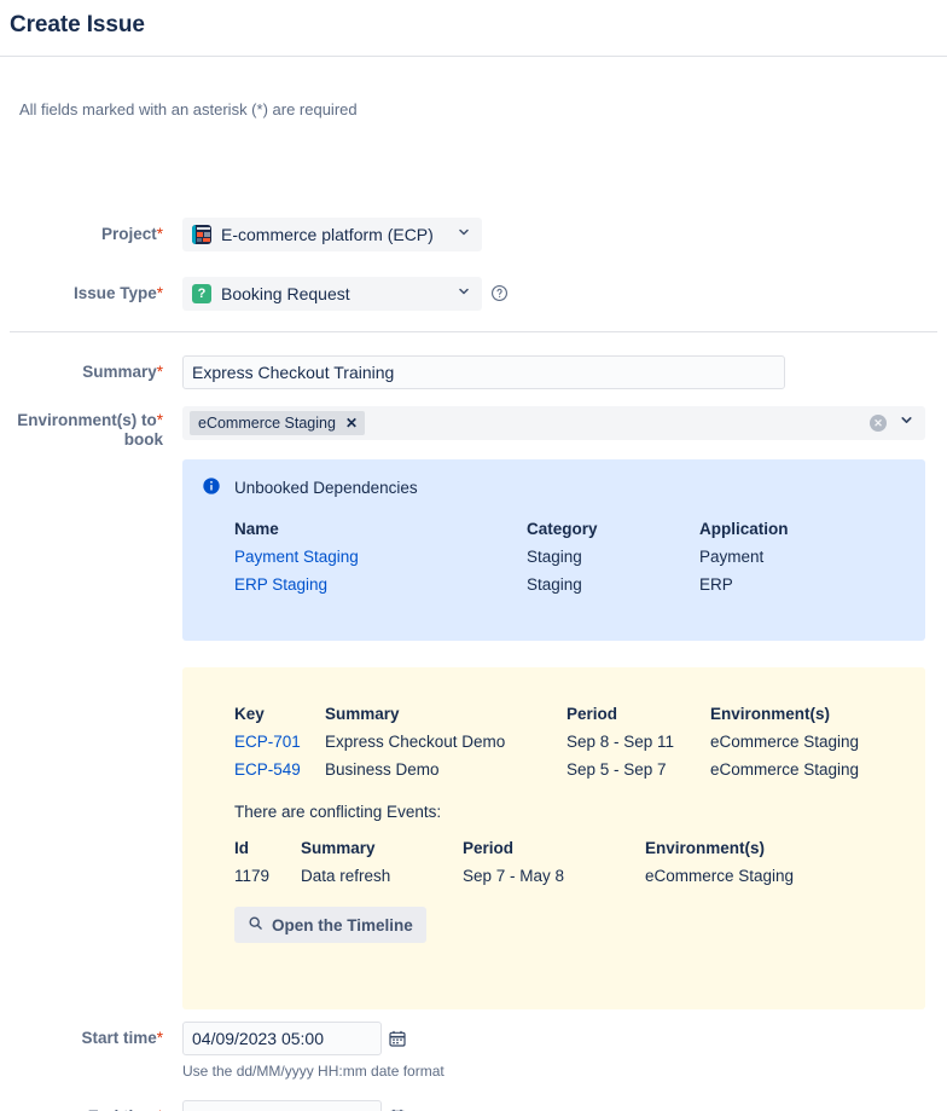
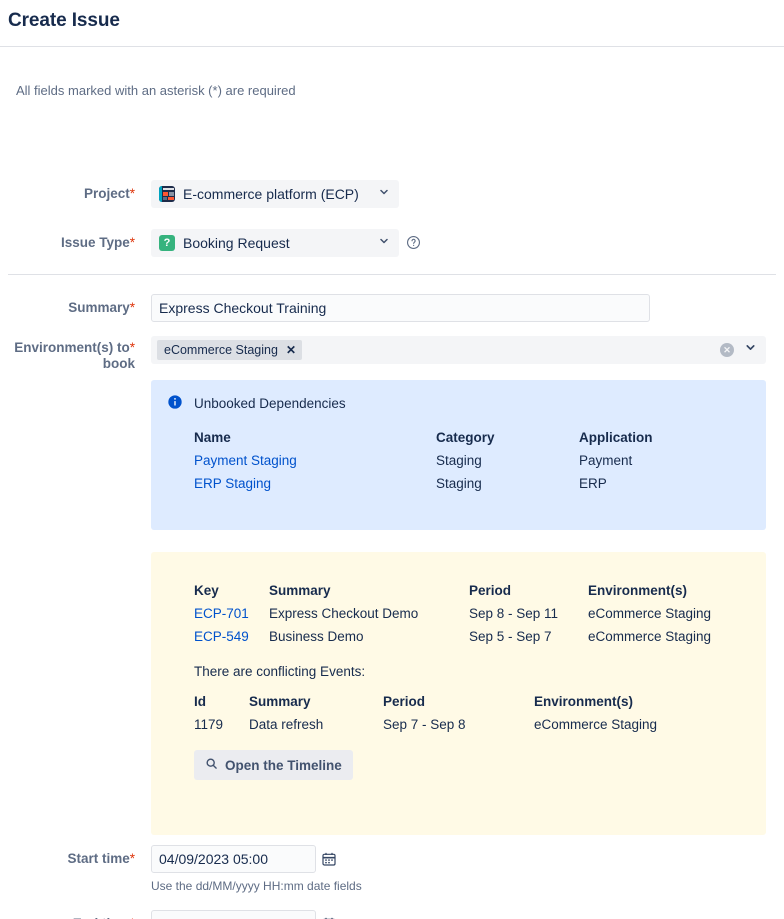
  Create Issue
  All fields marked with an asterisk (*) are required
  Project*
  E-commerce platform (ECP)
  Issue Type*
  ?
  Booking Request
  Summary*
  Express Checkout Training
  Environment(s) to*
  book
  eCommerce Staging
  ✕
  ✕
  Unbooked Dependencies
  Name	Category	Application
  Payment Staging	Staging	Payment
  ERP Staging	Staging	ERP
  Key	Summary	Period	Environment(s)
  ECP-701	Express Checkout Demo	Sep 8 - Sep 11	eCommerce Staging
  ECP-549	Business Demo	Sep 5 - Sep 7	eCommerce Staging
  There are conflicting Events:
  Id	Summary	Period	Environment(s)
- 1179	Data refresh	Sep 7 - May 8	eCommerce Staging
+ 1179	Data refresh	Sep 7 - Sep 8	eCommerce Staging
  Open the Timeline
  Start time*
  04/09/2023 05:00
- Use the dd/MM/yyyy HH:mm date format
+ Use the dd/MM/yyyy HH:mm date fields
